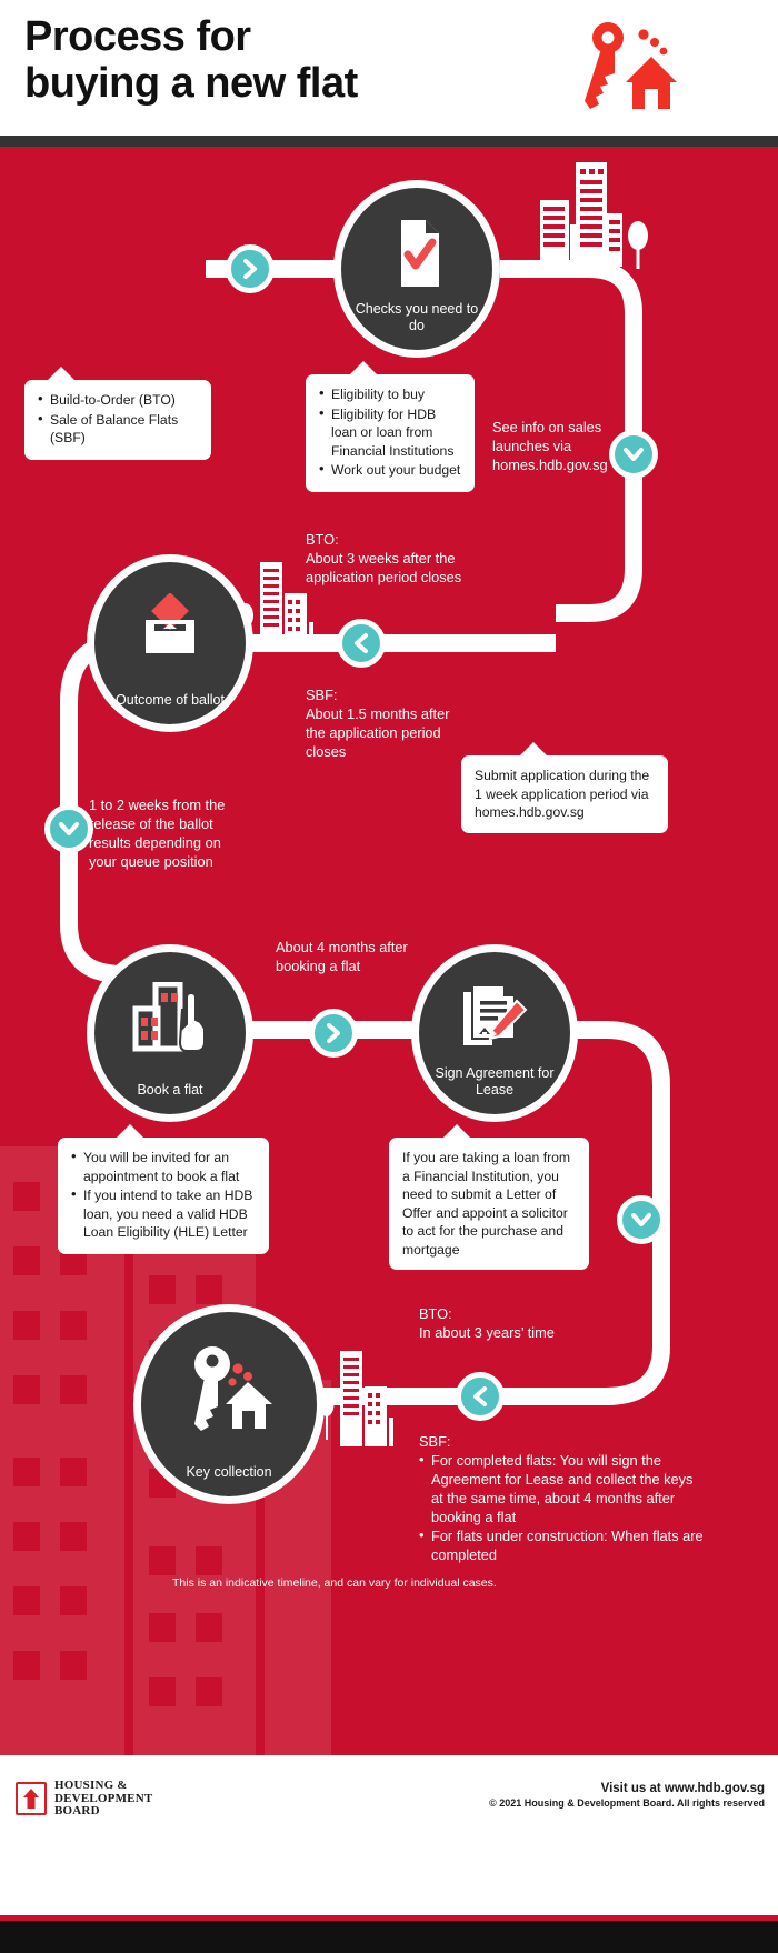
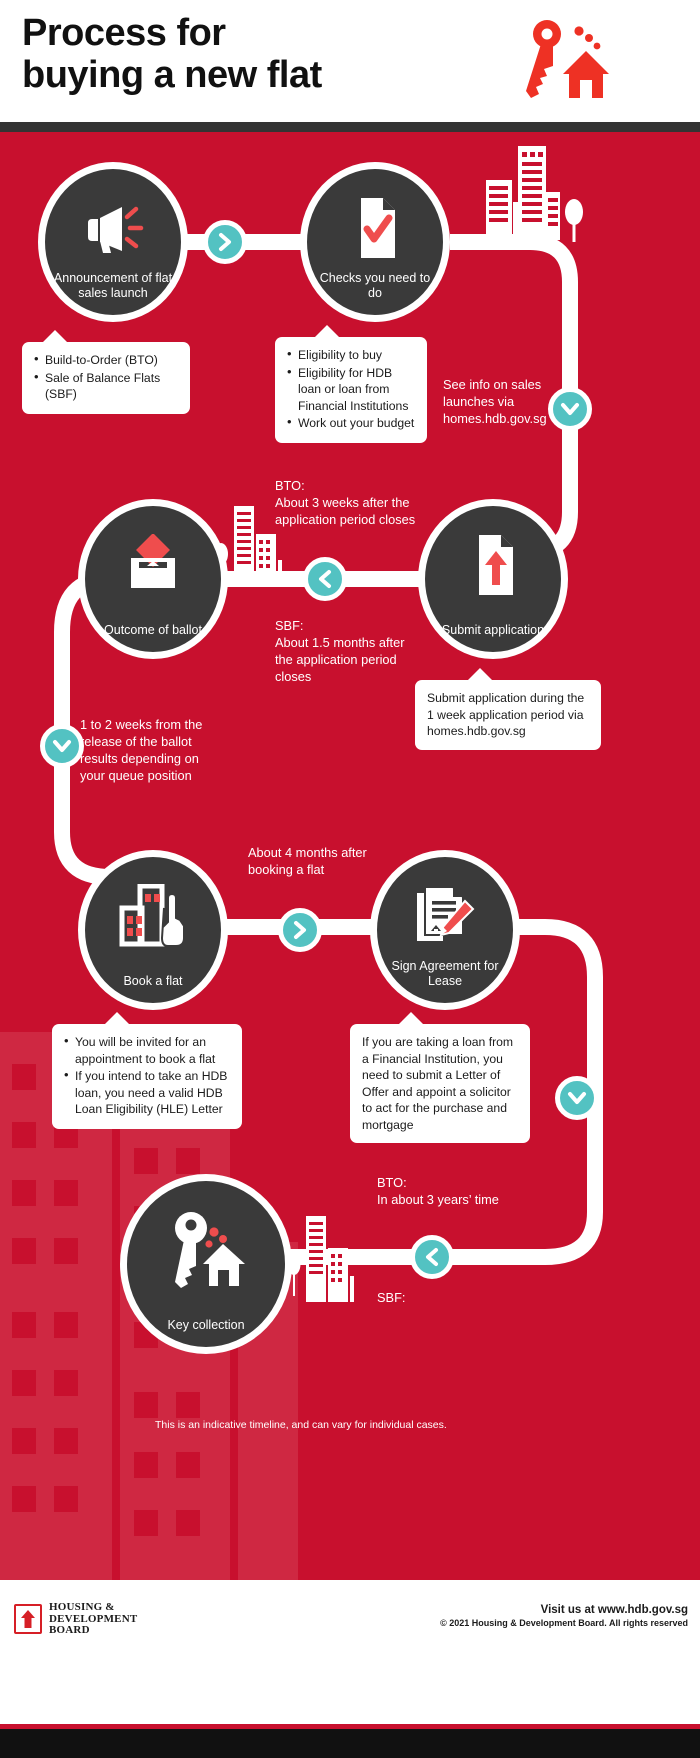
  Process for
  buying a new flat
+ Announcement of flat sales launch
  Checks you need to do
  Build-to-Order (BTO)
  Sale of Balance Flats (SBF)
  Eligibility to buy
  Eligibility for HDB loan or loan from Financial Institutions
  Work out your budget
  See info on sales launches via homes.hdb.gov.sg
+ Submit application
  Outcome of ballot
  BTO:
  About 3 weeks after the application period closes
  SBF:
  About 1.5 months after the application period closes
  Submit application during the 1 week application period via homes.hdb.gov.sg
  1 to 2 weeks from the release of the ballot results depending on your queue position
  Book a flat
  About 4 months after booking a flat
  Sign Agreement for Lease
  You will be invited for an appointment to book a flat
  If you intend to take an HDB loan, you need a valid HDB Loan Eligibility (HLE) Letter
  If you are taking a loan from a Financial Institution, you need to submit a Letter of Offer and appoint a solicitor to act for the purchase and mortgage
  Key collection
  BTO:
  In about 3 years’ time
  SBF:
- For completed flats: You will sign the Agreement for Lease and collect the keys at the same time, about 4 months after booking a flat
- For flats under construction: When flats are completed
  This is an indicative timeline, and can vary for individual cases.
  HOUSING &
  DEVELOPMENT
  BOARD
  Visit us at www.hdb.gov.sg
  © 2021 Housing & Development Board. All rights reserved
